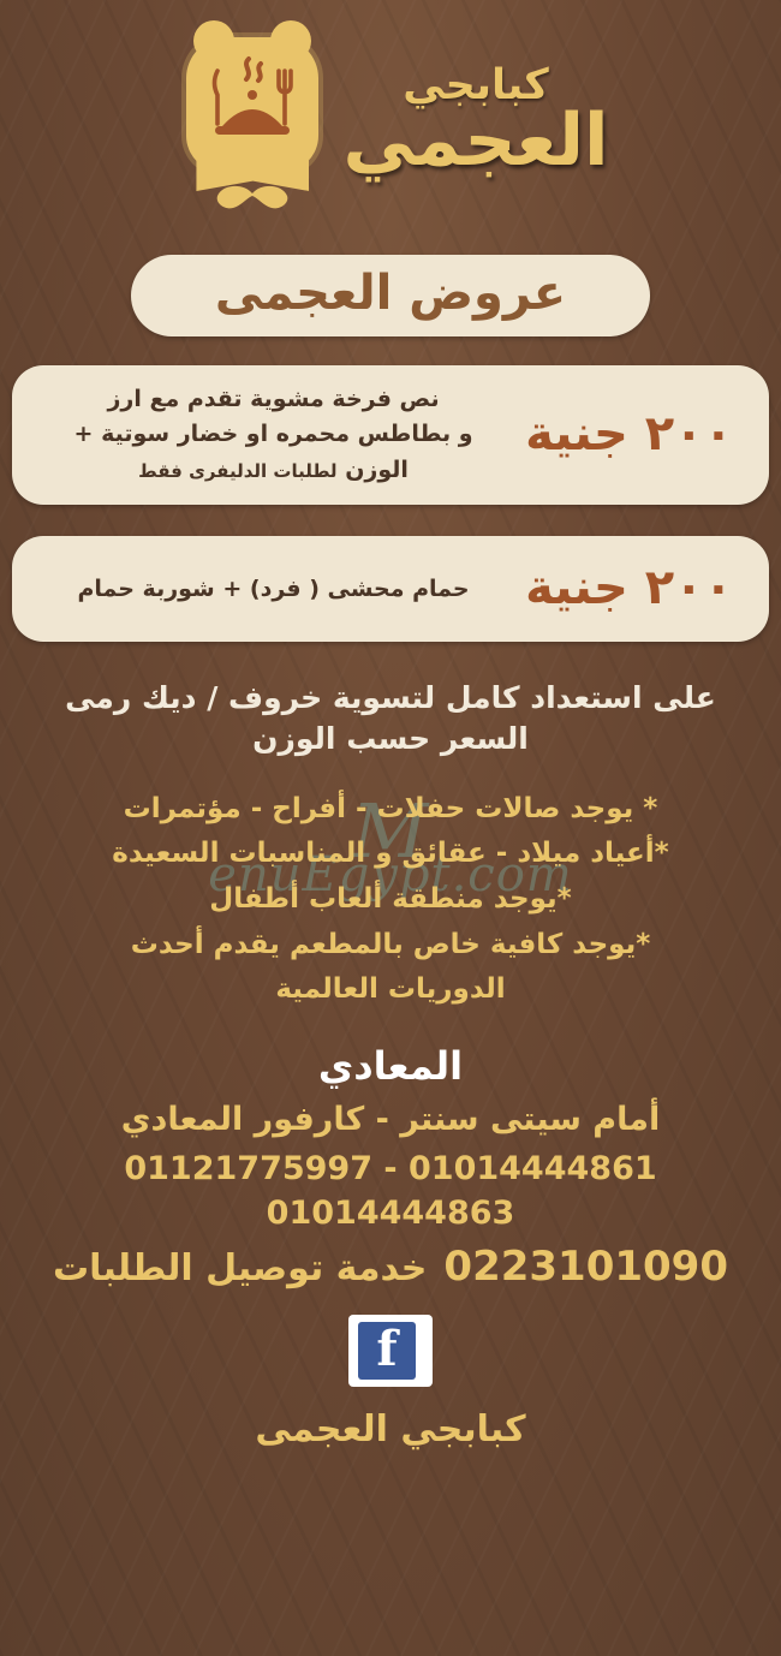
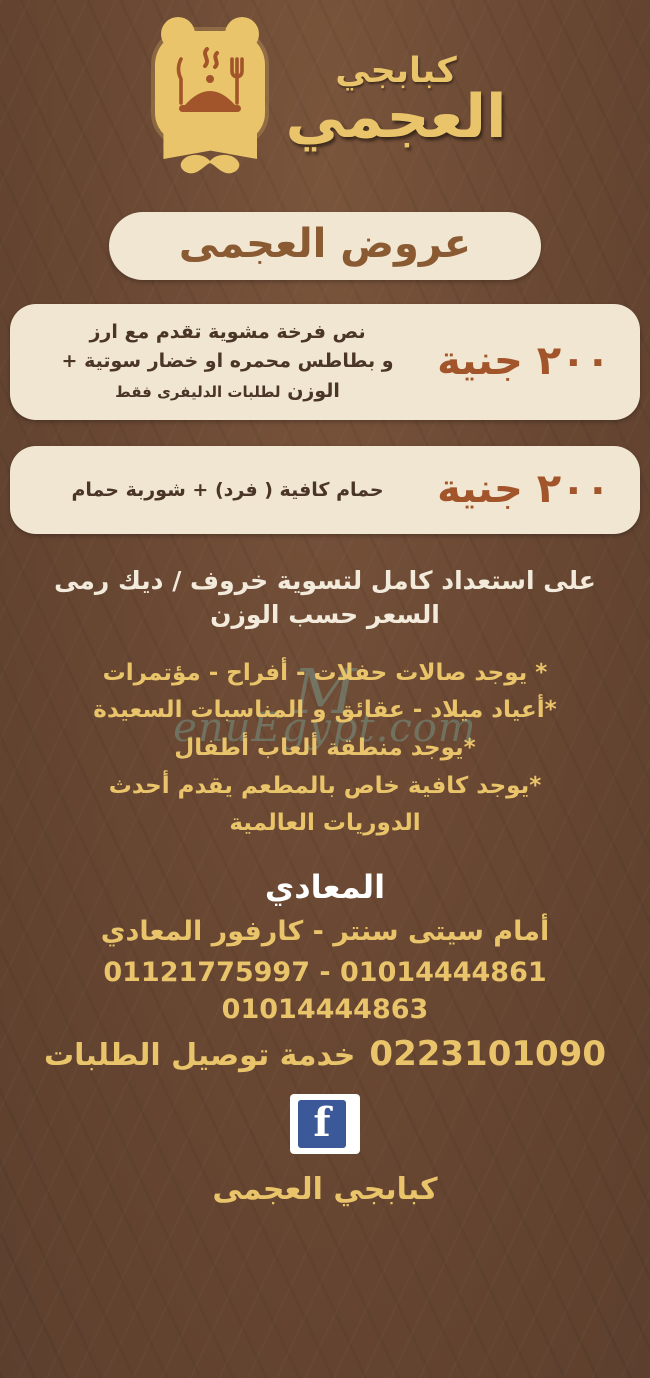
  كبابجي
  العجمي
  عروض العجمى
  ٢٠٠ جنية
  نص فرخة مشوية تقدم مع ارز
  و بطاطس محمره او خضار سوتية + الوزن لطلبات الدليفرى فقط
  ٢٠٠ جنية
- حمام محشى ( فرد) + شوربة حمام
+ حمام كافية ( فرد) + شوربة حمام
  على استعداد كامل لتسوية خروف / ديك رمى
  السعر حسب الوزن
  M
  enuEgypt.com
  * يوجد صالات حفلات - أفراح - مؤتمرات
  *أعياد ميلاد - عقائق و المناسبات السعيدة
  *يوجد منطقة ألعاب أطفال
  *يوجد كافية خاص بالمطعم يقدم أحدث
  الدوريات العالمية
  المعادي
  أمام سيتى سنتر - كارفور المعادي
  01121775997 - 01014444861
  01014444863
  0223101090
  خدمة توصيل الطلبات
  f
  كبابجي العجمى
